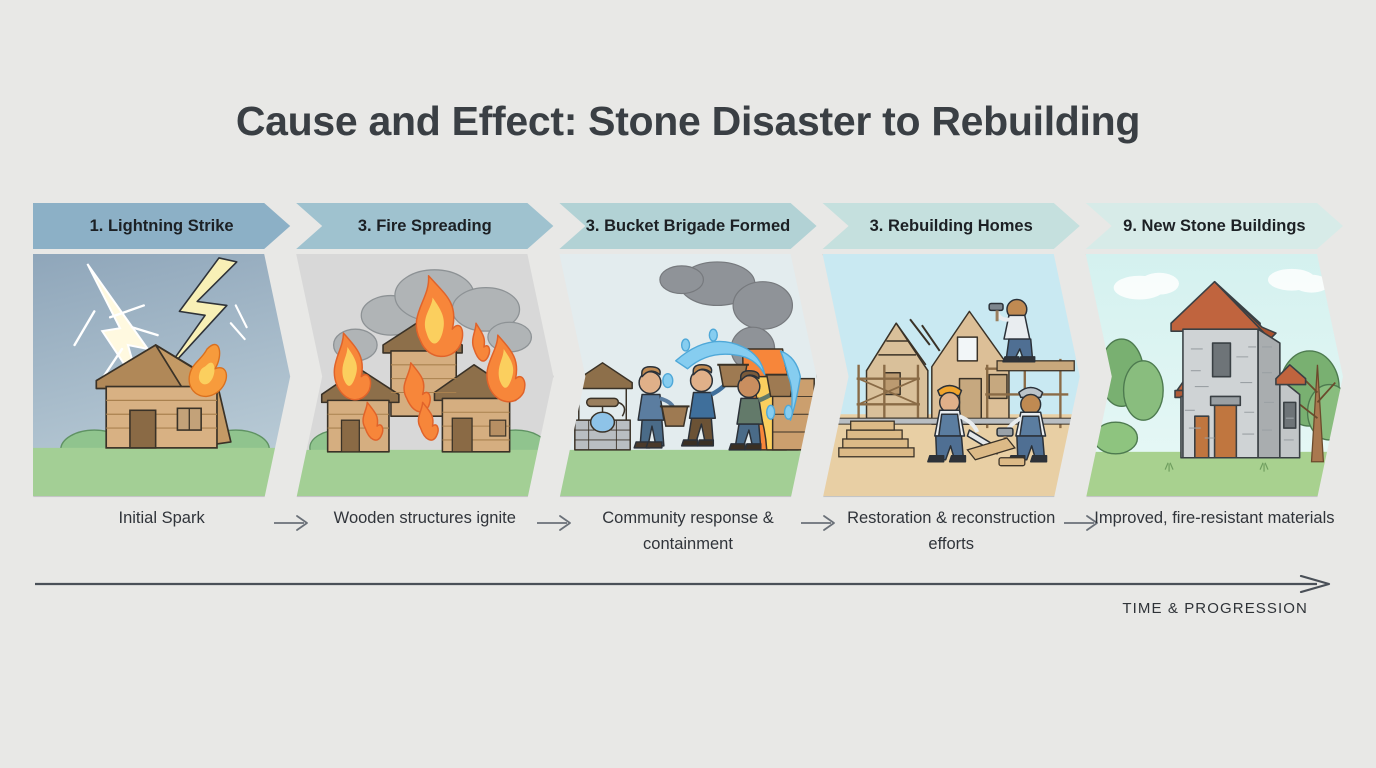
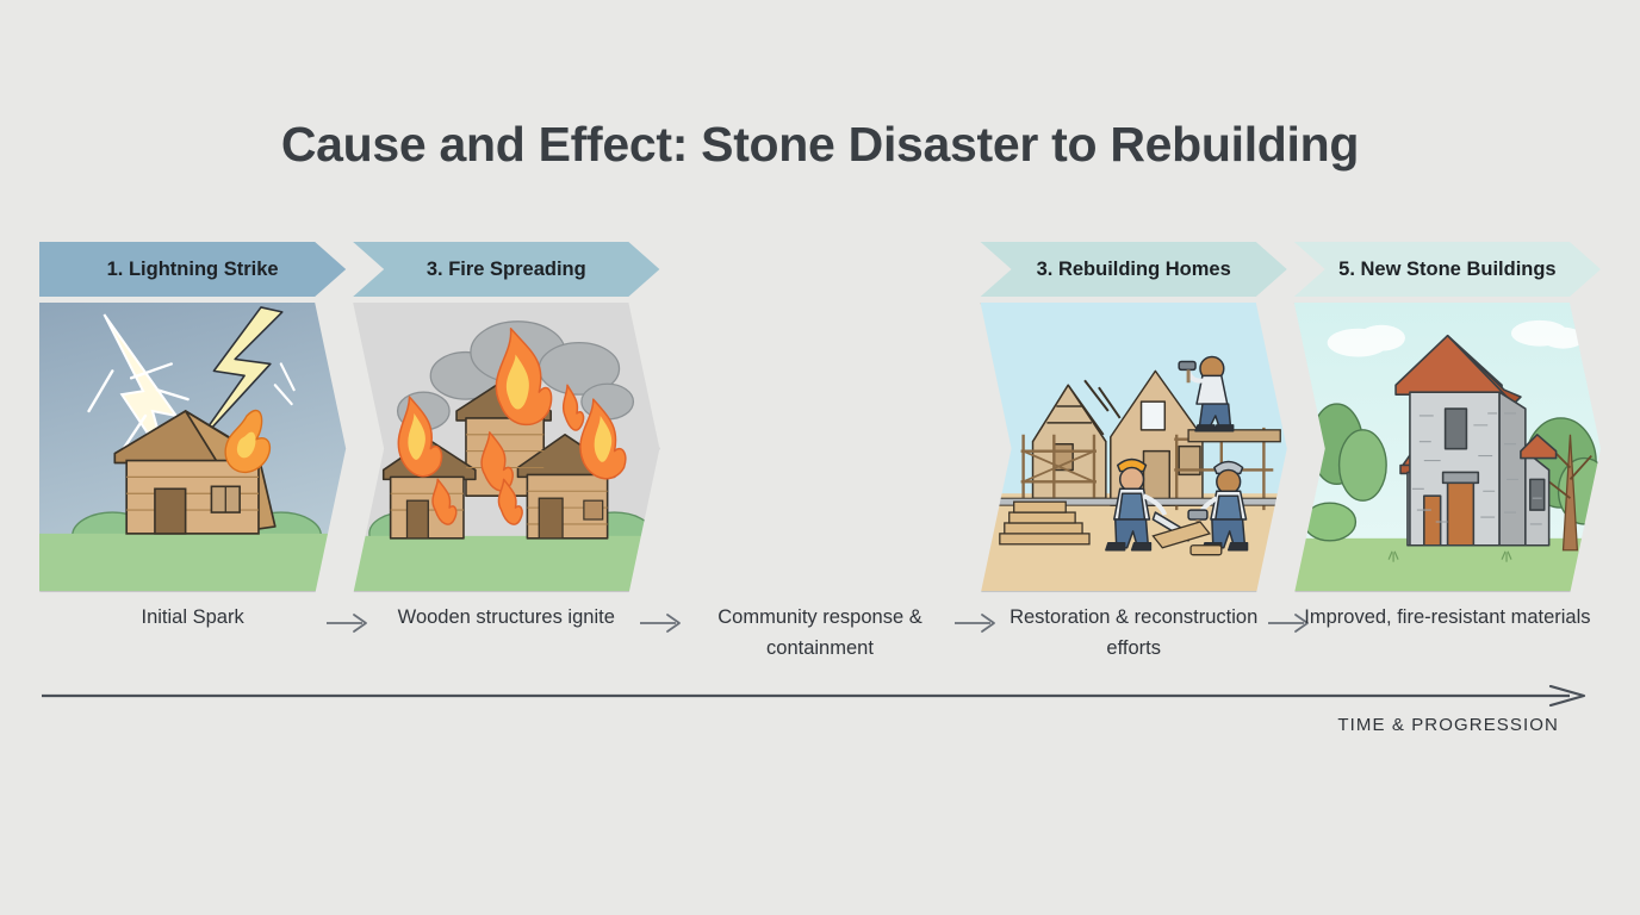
  Cause and Effect: Stone Disaster to Rebuilding
  1. Lightning Strike
  3. Fire Spreading
- 3. Bucket Brigade Formed
  3. Rebuilding Homes
- 9. New Stone Buildings
+ 5. New Stone Buildings
  Initial Spark
  Wooden structures ignite
  Community response & containment
  Restoration & reconstruction efforts
  Improved, fire-resistant materials
  TIME & PROGRESSION
